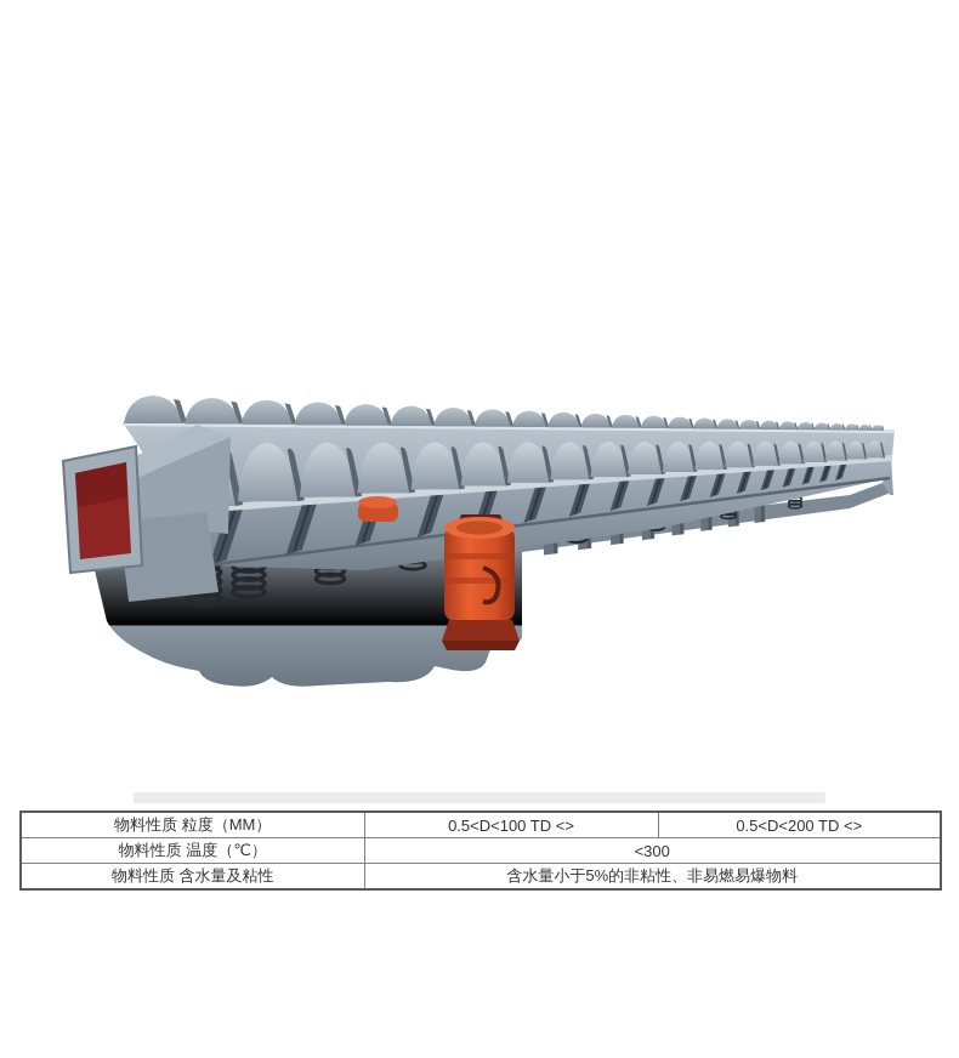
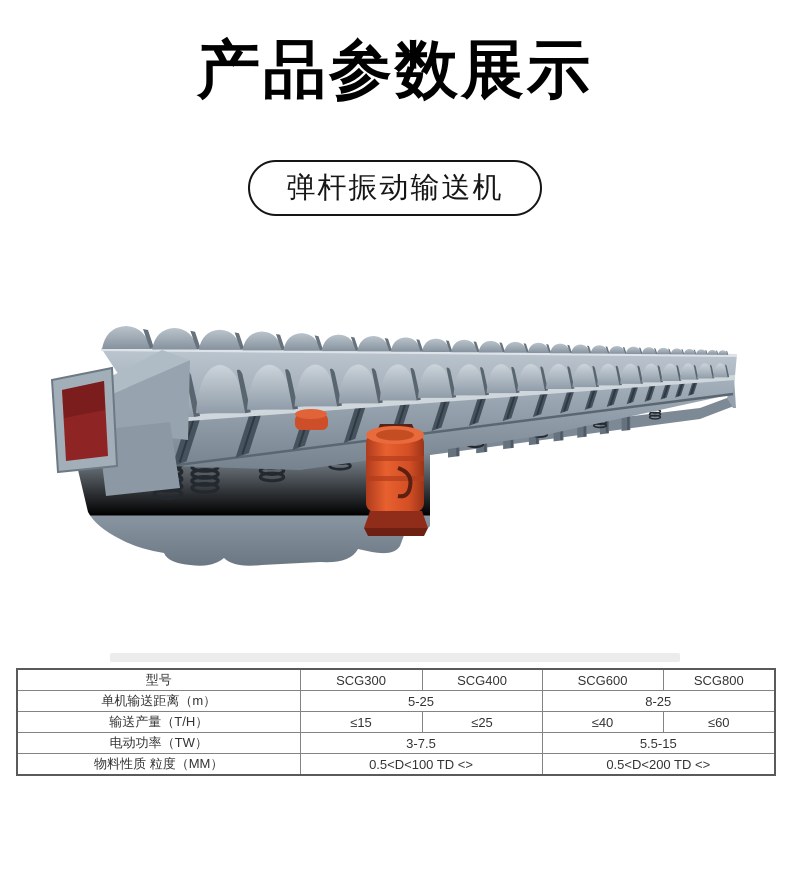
+ 产品参数展示
+ 弹杆振动输送机
+ 型号	SCG300	SCG400	SCG600	SCG800
+ 单机输送距离（m）	5-25	8-25
+ 输送产量（T/H）	≤15	≤25	≤40	≤60
+ 电动功率（TW）	3-7.5	5.5-15
  物料性质 粒度（MM）	0.5<D<100 TD <>	0.5<D<200 TD <>
- 物料性质 温度（℃）	<300
- 物料性质 含水量及粘性	含水量小于5%的非粘性、非易燃易爆物料
